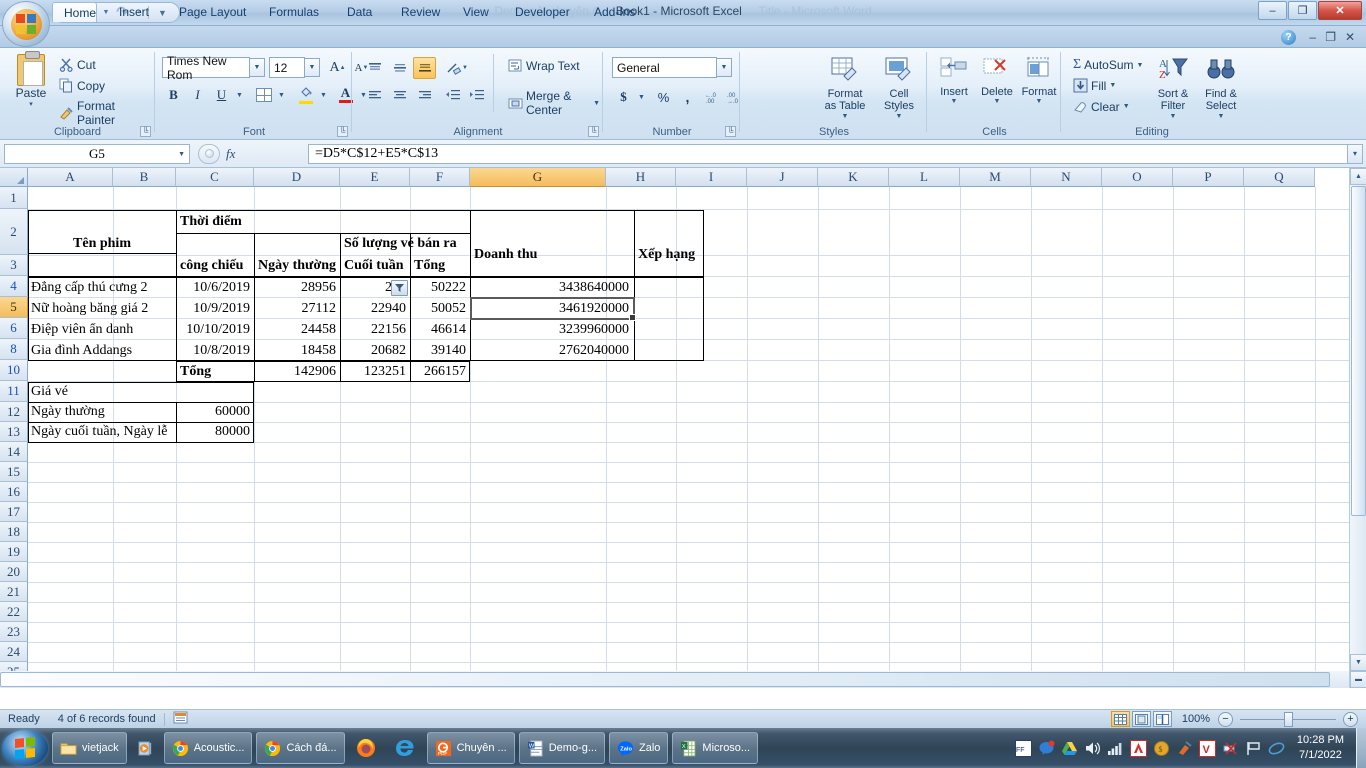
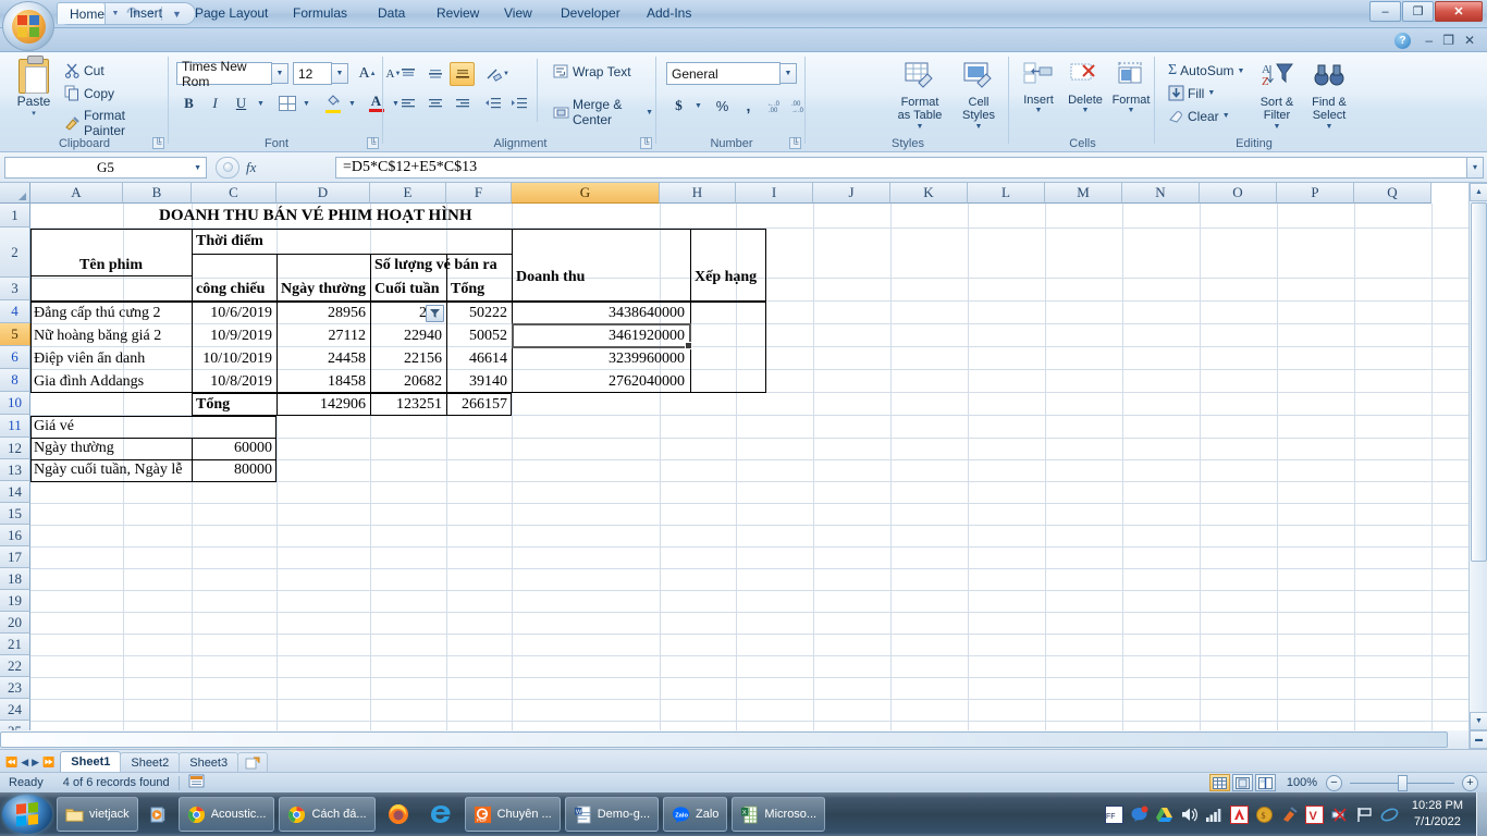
- Demo gửi chuyên đ Book1 - Microsoft Excel Title - Microsoft Word
  ↷
  ▼
  –
  ❐
  ✕
  Home
  Insert
  Page Layout
  Formulas
  Data
  Review
  View
  Developer
  Add-Ins
  ?
  –
  ❐
  ✕
  Paste
  Cut
  Copy
  Format Painter
  Clipboard
  ╚
  Times New Rom
  12
  A
  A
  B
  I
  U
  A
  Font
  ╚
  Wrap Text
  Merge & Center
  Alignment
  ╚
  General
  $
  %
  ,
  Number
  ╚
  Format
  as Table
  Cell
  Styles
  Styles
  Insert
  Delete
  Format
  Cells
  Σ
  AutoSum
  Fill
  Clear
  A
  Z
  Sort &
  Filter
  Find &
  Select
  Editing
  G5
  ▼
  fx
  =D5*C$12+E5*C$13
  ▾
  A
  B
  C
  D
  E
  F
  G
  H
  I
  J
  K
  L
  M
  N
  O
  P
  Q
  1
  2
  3
  4
  5
  6
  8
  10
  11
  12
  13
  14
  15
  16
  17
  18
  19
  20
  21
  22
  23
  24
+ DOANH THU BÁN VÉ PHIM HOẠT HÌNH
  Tên phim
  Thời điểm
  công chiếu
  Số lượng vé bán ra
  Ngày thường
  Cuối tuần
  Tổng
  Doanh thu
  Xếp hạng
  Đẳng cấp thú cưng 2
  10/6/2019
  28956
  50222
  3438640000
  Nữ hoàng băng giá 2
  10/9/2019
  27112
  22940
  50052
  Điệp viên ẩn danh
  10/10/2019
  24458
  22156
  46614
  3239960000
  Gia đình Addangs
  10/8/2019
  18458
  20682
  39140
  2762040000
  Tổng
  142906
  123251
  266157
  Giá vé
  Ngày thường
  60000
  Ngày cuối tuần, Ngày lễ
  80000
+ ⏪
+ ◀
+ ▶
+ ⏩
+ Sheet1
+ Sheet2
+ Sheet3
  Ready
  4 of 6 records found
  100%
  −
  +
  vietjack
  Acoustic...
  Cách đá...
  Chuyên ...
  Demo-g...
  Zalo
  Microso...
  $
  V
  10:28 PM
  7/1/2022
